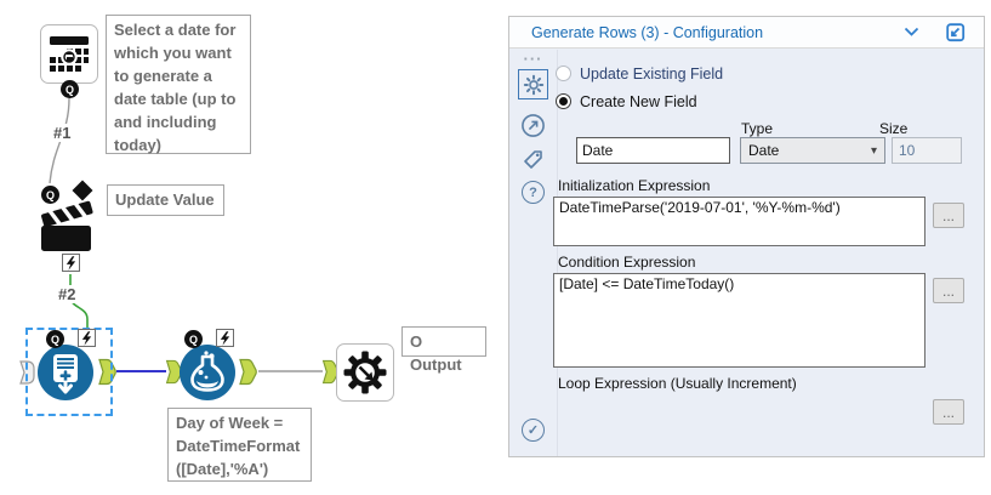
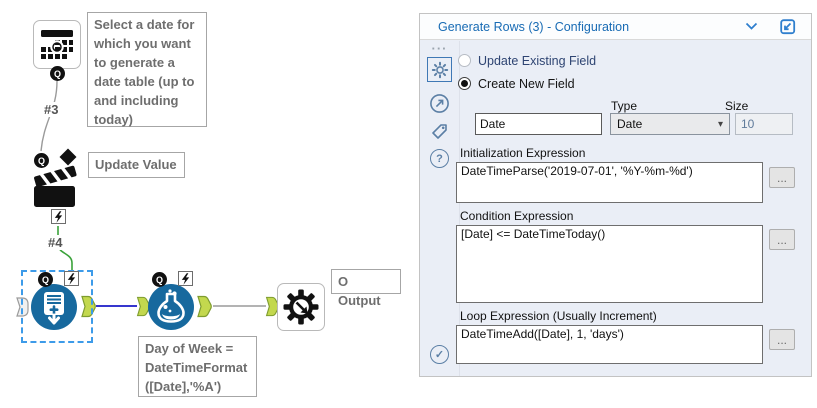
  Select a date for
  which you want
  to generate a
  date table (up to
  and including
  today)
  Q
- #1
+ #3
  Q
  Update Value
- #2
+ #4
  Q
  Q
  Day of Week =
  DateTimeFormat
  ([Date],'%A')
  O Output
  Generate Rows (3) - Configuration
  ···
  ?
  ✓
  Update Existing Field
  Create New Field
  Type
  Size
  Date
  Date
  ▾
  10
  Initialization Expression
  DateTimeParse('2019-07-01', '%Y-%m-%d')
  ...
  Condition Expression
  [Date] <= DateTimeToday()
  ...
  Loop Expression (Usually Increment)
+ DateTimeAdd([Date], 1, 'days')
  ...
